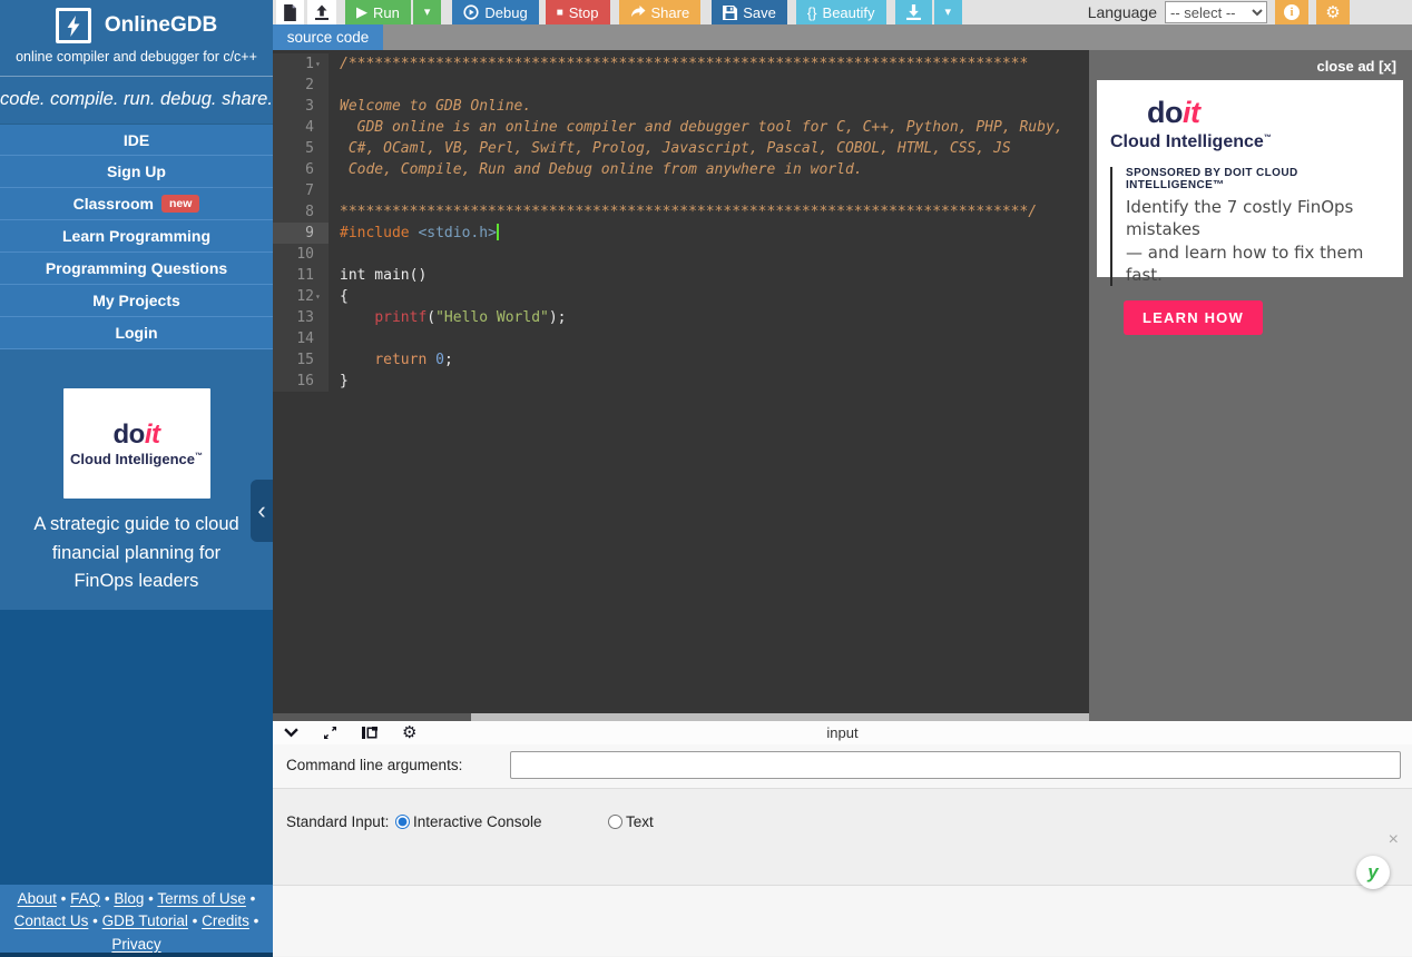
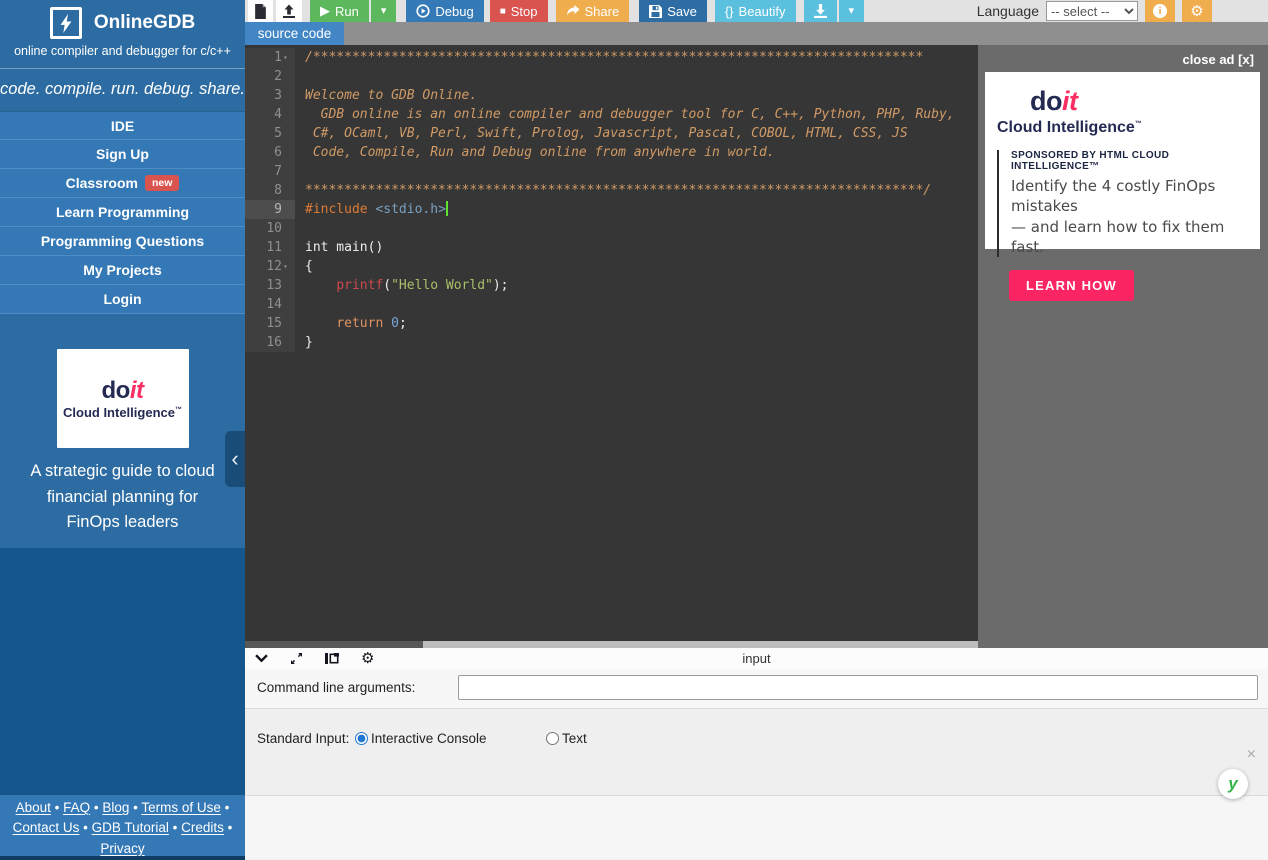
  OnlineGDB
  online compiler and debugger for c/c++
  code. compile. run. debug. share.
  IDE
  Sign Up
  Classroom
  new
  Learn Programming
  Programming Questions
  My Projects
  Login
  doit
  Cloud Intelligence
  A strategic guide to cloud financial planning for FinOps leaders
  ‹
  About • FAQ • Blog • Terms of Use • Contact Us • GDB Tutorial • Credits • Privacy
  ▶
  Run
  ▾
  Debug
  ■
  Stop
  Share
  Save
  {}
  Beautify
  ▾
  Language
  -- select --
  i
  ⚙
  source code
  1
  ▾
  /******************************************************************************
  2
  3
  Welcome to GDB Online.
  4
  GDB online is an online compiler and debugger tool for C, C++, Python, PHP, Ruby,
  5
  C#, OCaml, VB, Perl, Swift, Prolog, Javascript, Pascal, COBOL, HTML, CSS, JS
  6
  Code, Compile, Run and Debug online from anywhere in world.
  7
  8
  *******************************************************************************/
  9
  #include <stdio.h>
  10
  11
  int main()
  12
  ▾
  {
  13
  printf("Hello World");
  14
  15
  return 0;
  16
  }
  close ad [x]
  doit
  Cloud Intelligence
- SPONSORED BY DOIT CLOUD INTELLIGENCE™
+ SPONSORED BY HTML CLOUD INTELLIGENCE™
- Identify the 7 costly FinOps mistakes
+ Identify the 4 costly FinOps mistakes
  — and learn how to fix them fast.
  LEARN HOW
  ⚙
  input
  Command line arguments:
  Standard Input:
  Interactive Console
  Text
  ×
  y
